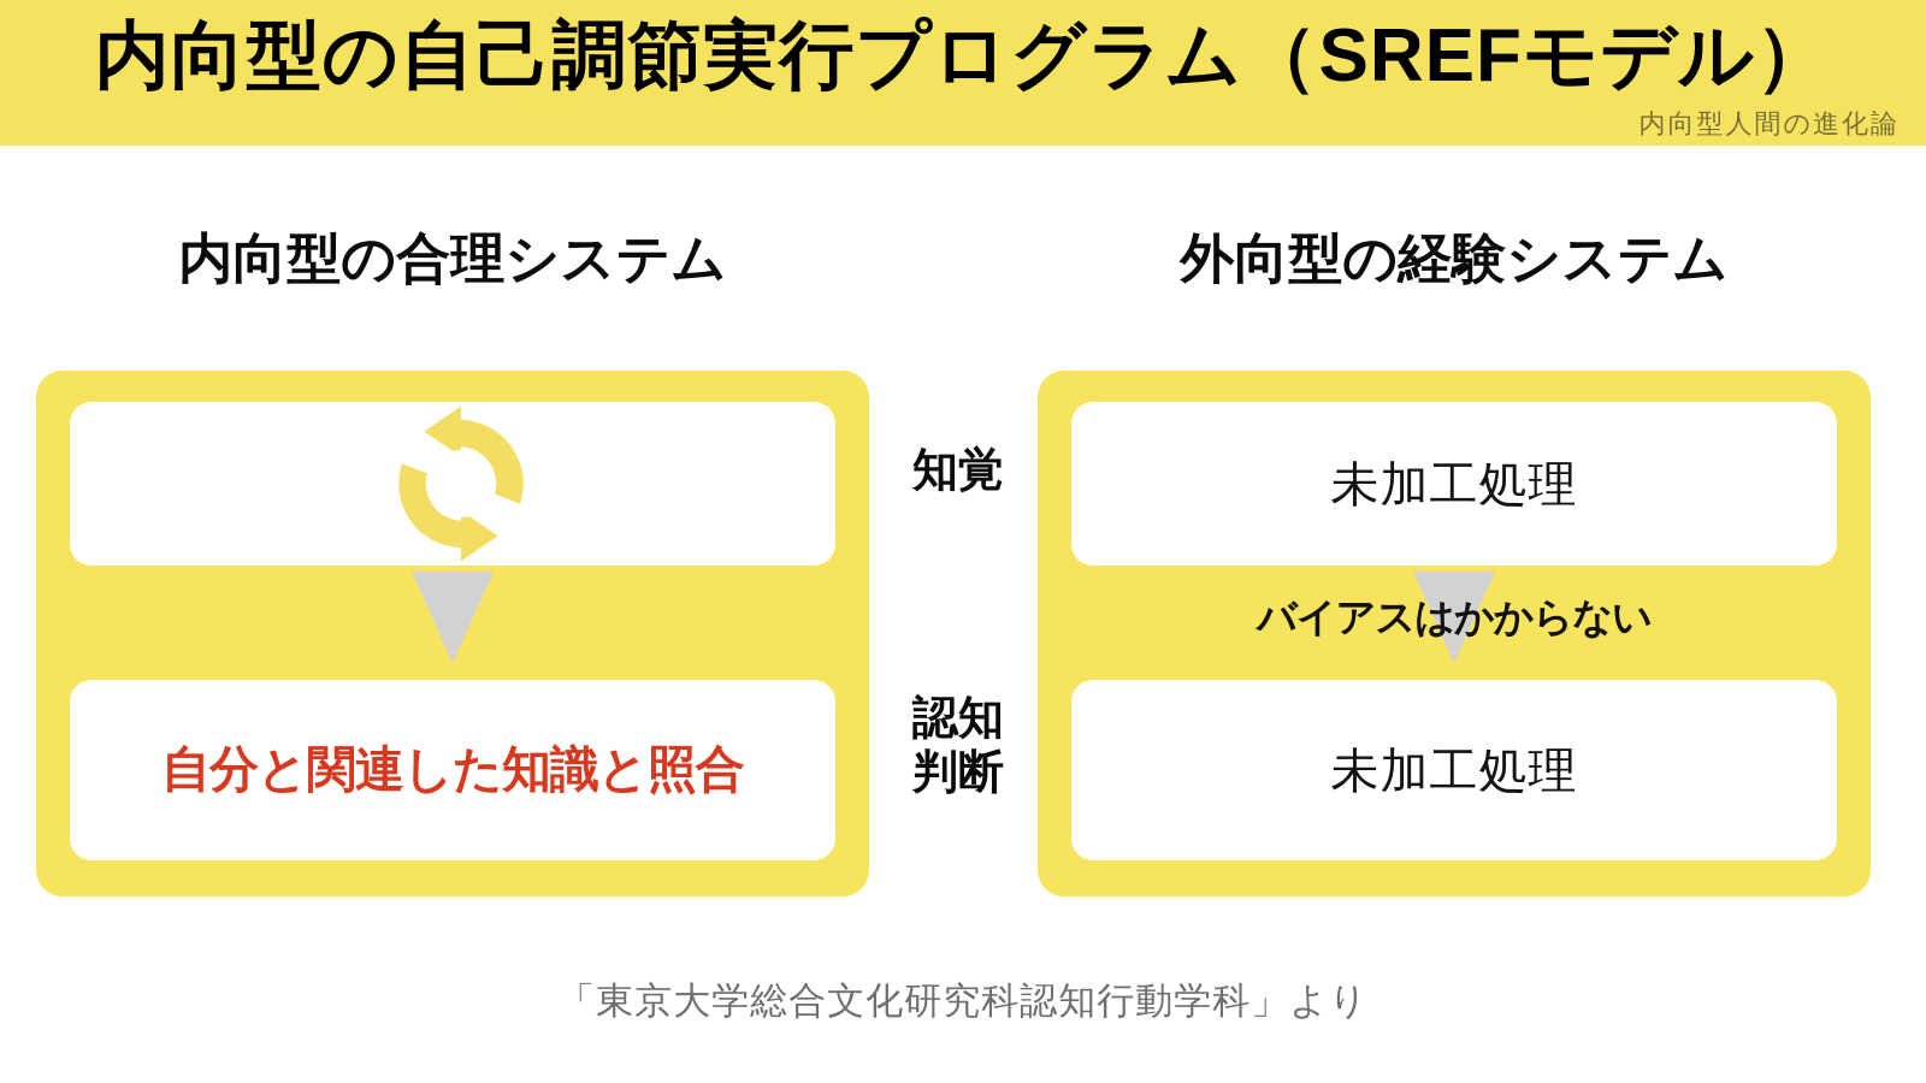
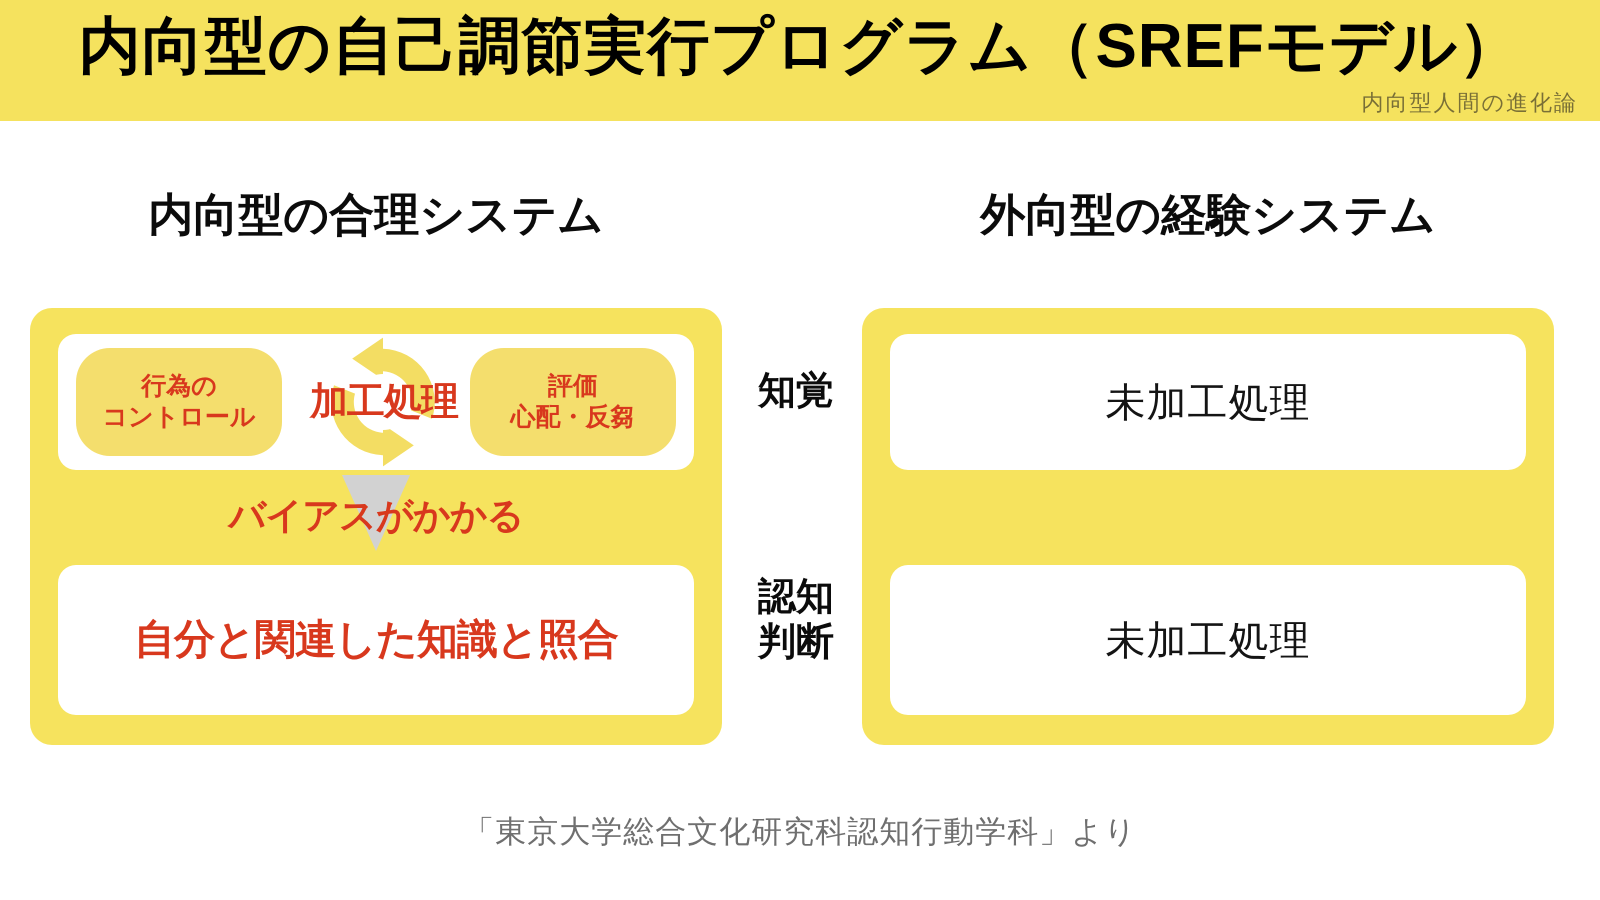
  内向型の自己調節実行プログラム（SREFモデル）
  内向型人間の進化論
  内向型の合理システム
  外向型の経験システム
+ 行為の
+ コントロール
+ 加工処理
+ 評価
+ 心配・反芻
+ バイアスがかかる
  自分と関連した知識と照合
  知覚
  認知
  判断
  未加工処理
- バイアスはかからない
  未加工処理
  「東京大学総合文化研究科認知行動学科」より
